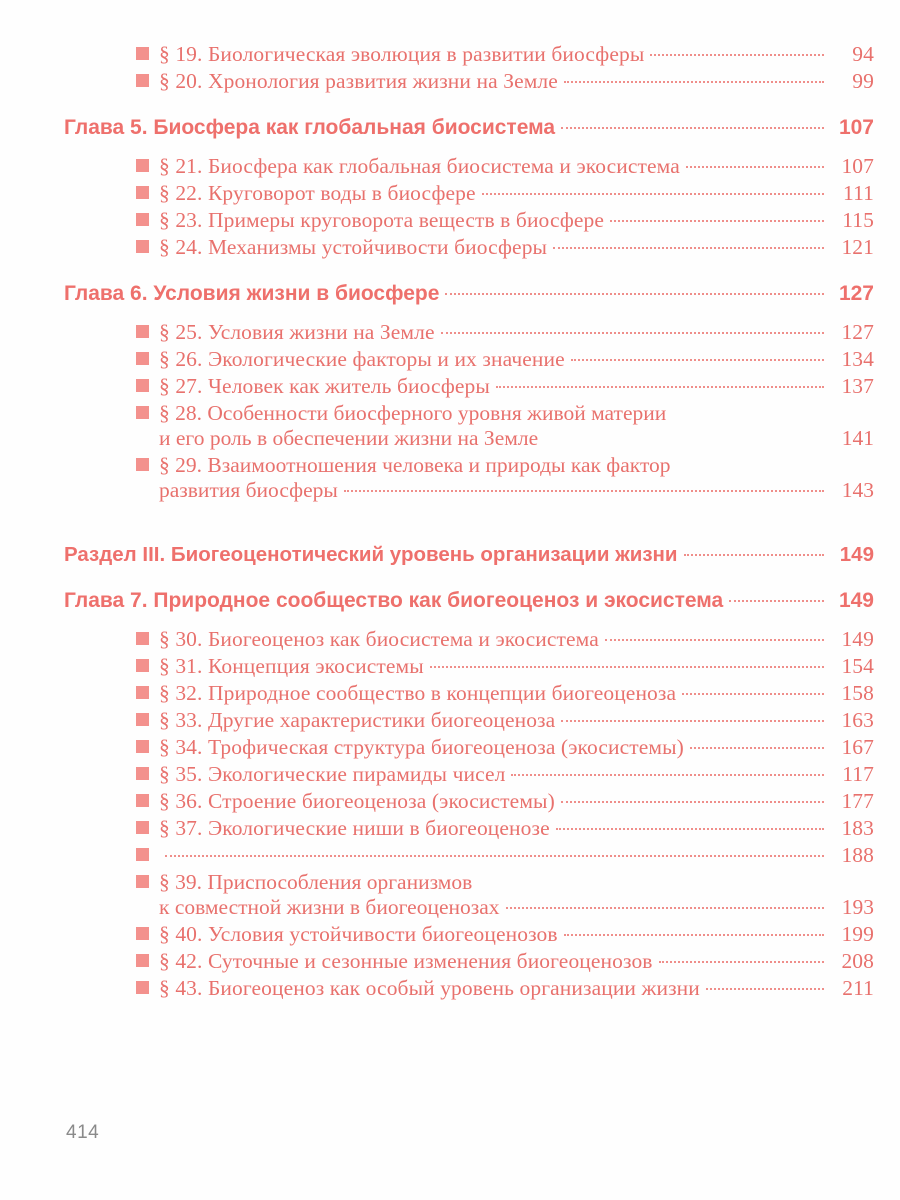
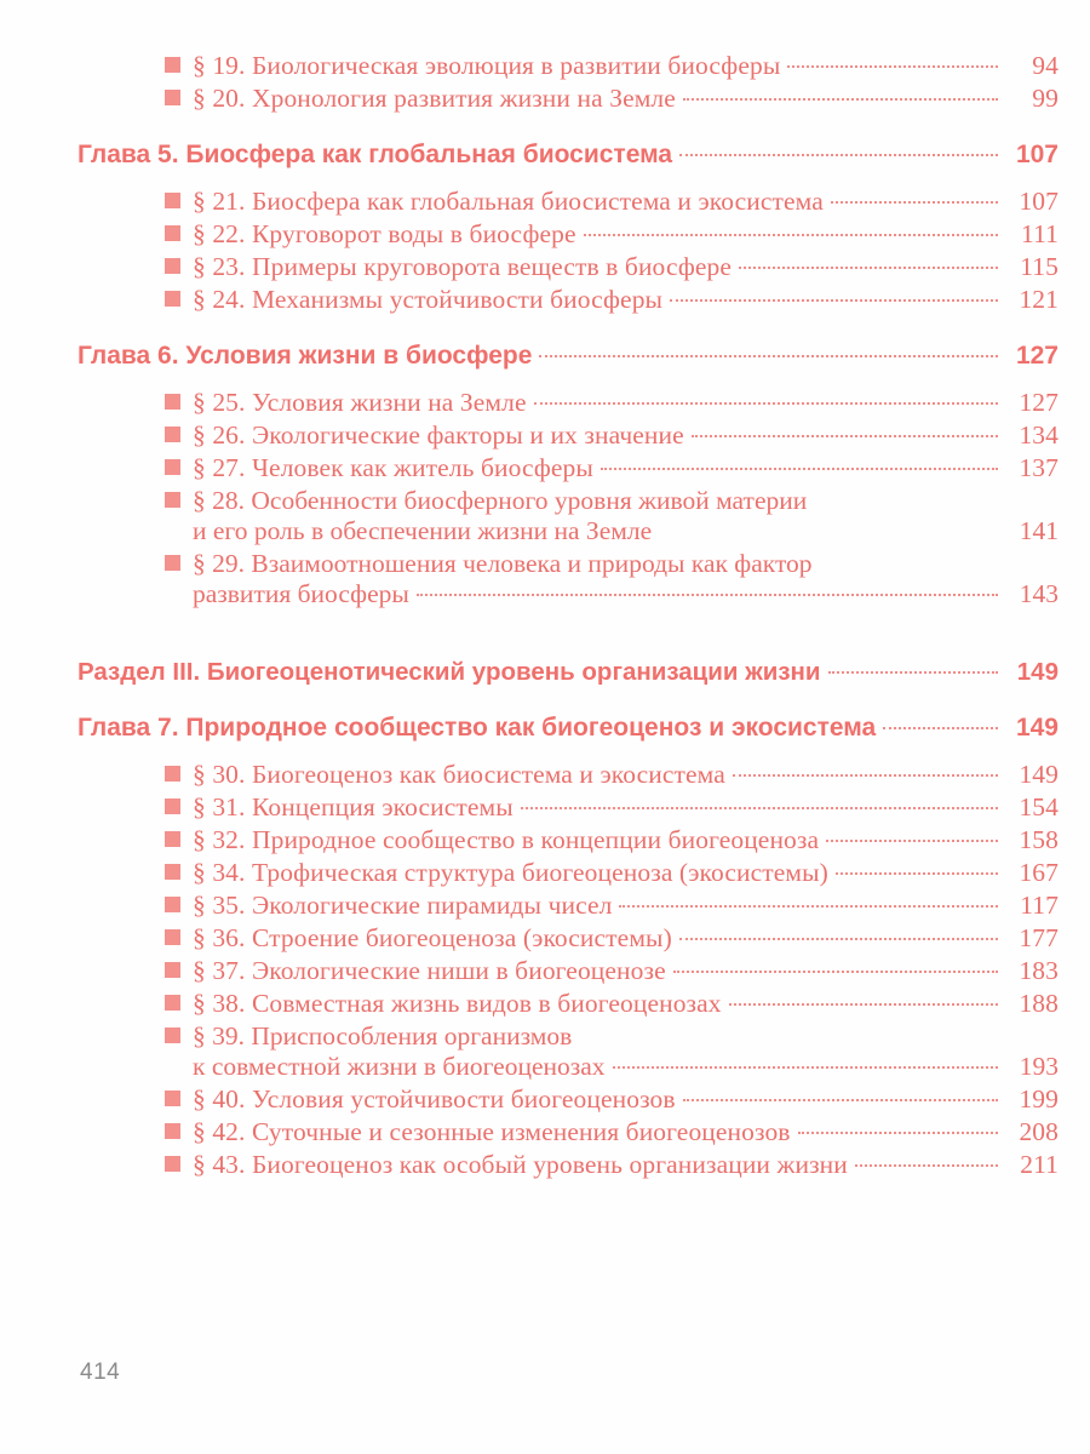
  § 19. Биологическая эволюция в развитии биосферы
  94
  § 20. Хронология развития жизни на Земле
  99
  Глава 5. Биосфера как глобальная биосистема
  107
  § 21. Биосфера как глобальная биосистема и экосистема
  107
  § 22. Круговорот воды в биосфере
  111
  § 23. Примеры круговорота веществ в биосфере
  115
  § 24. Механизмы устойчивости биосферы
  121
  Глава 6. Условия жизни в биосфере
  127
  § 25. Условия жизни на Земле
  127
  § 26. Экологические факторы и их значение
  134
  § 27. Человек как житель биосферы
  137
  § 28. Особенности биосферного уровня живой материи
  и его роль в обеспечении жизни на Земле
  141
  § 29. Взаимоотношения человека и природы как фактор
  развития биосферы
  143
  Раздел III. Биогеоценотический уровень организации жизни
  149
  Глава 7. Природное сообщество как биогеоценоз и экосистема
  149
  § 30. Биогеоценоз как биосистема и экосистема
  149
  § 31. Концепция экосистемы
  154
  § 32. Природное сообщество в концепции биогеоценоза
  158
- § 33. Другие характеристики биогеоценоза
- 163
  § 34. Трофическая структура биогеоценоза (экосистемы)
  167
  § 35. Экологические пирамиды чисел
  117
  § 36. Строение биогеоценоза (экосистемы)
  177
  § 37. Экологические ниши в биогеоценозе
  183
+ § 38. Совместная жизнь видов в биогеоценозах
  188
  § 39. Приспособления организмов
  к совместной жизни в биогеоценозах
  193
  § 40. Условия устойчивости биогеоценозов
  199
  § 42. Суточные и сезонные изменения биогеоценозов
  208
  § 43. Биогеоценоз как особый уровень организации жизни
  211
  414
